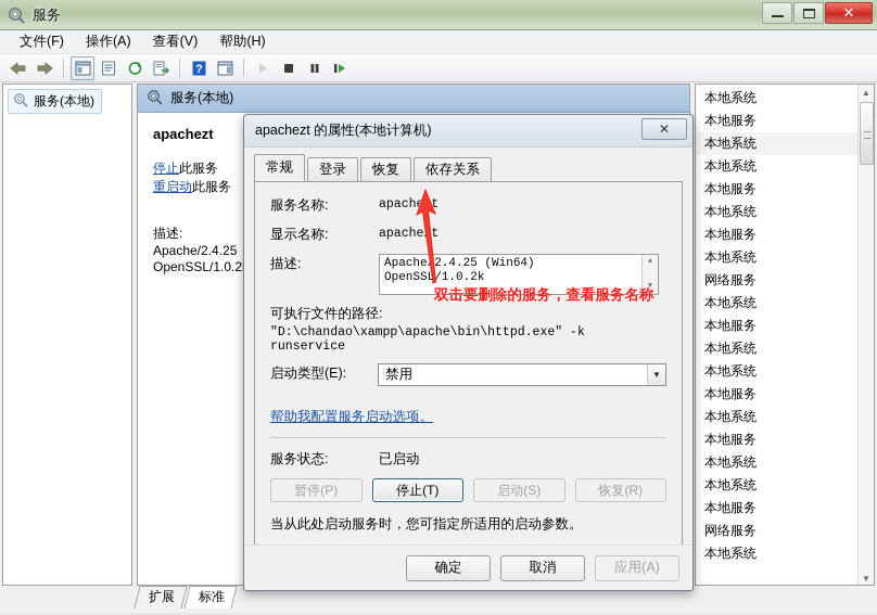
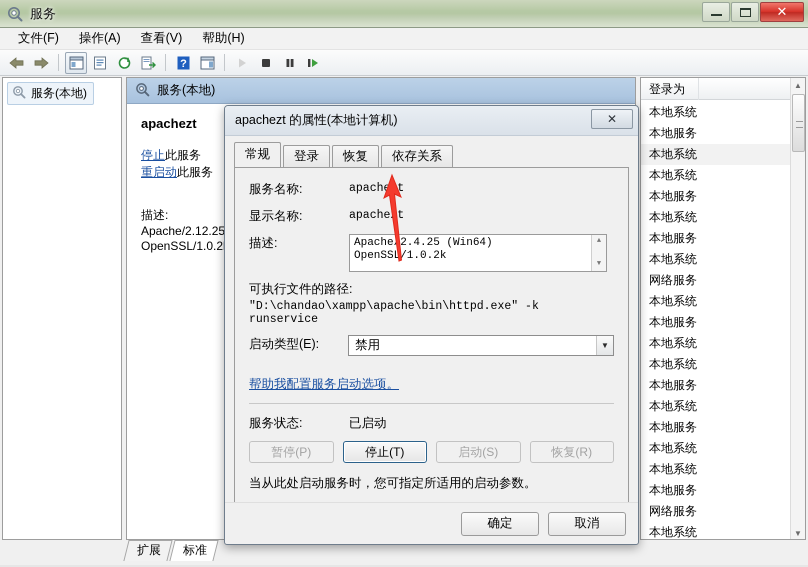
  服务
  ✕
  文件(F)
  操作(A)
  查看(V)
  帮助(H)
  ?
  服务(本地)
  服务(本地)
  apachezt
  停止此服务
  重启动此服务
  描述:
- Apache/2.4.25
+ Apache/2.12.25
  OpenSSL/1.0.2
+ 登录为
  本地系统
  本地服务
  本地系统
  本地系统
  本地服务
  本地系统
  本地服务
  本地系统
  网络服务
  本地系统
  本地服务
  本地系统
  本地系统
  本地服务
  本地系统
  本地服务
  本地系统
  本地系统
  本地服务
  网络服务
  本地系统
  ▲
  ▼
  apachezt 的属性(本地计算机)
  ✕
  常规
  登录
  恢复
  依存关系
  服务名称:
  apacht
  显示名称:
  apachet
  描述:
  Apache2.4.25 (Win64) OpenSSL/1.0.2k
  ▲
  ▼
  可执行文件的路径:
  "D:\chandao\xampp\apache\bin\httpd.exe" -k runservice
  启动类型(E):
  禁用
  ▼
  帮助我配置服务启动选项。
  服务状态:
  已启动
  暂停(P)
  停止(T)
  启动(S)
  恢复(R)
  当从此处启动服务时，您可指定所适用的启动参数。
  确定
  取消
- 应用(A)
- 双击要删除的服务，查看服务名称
